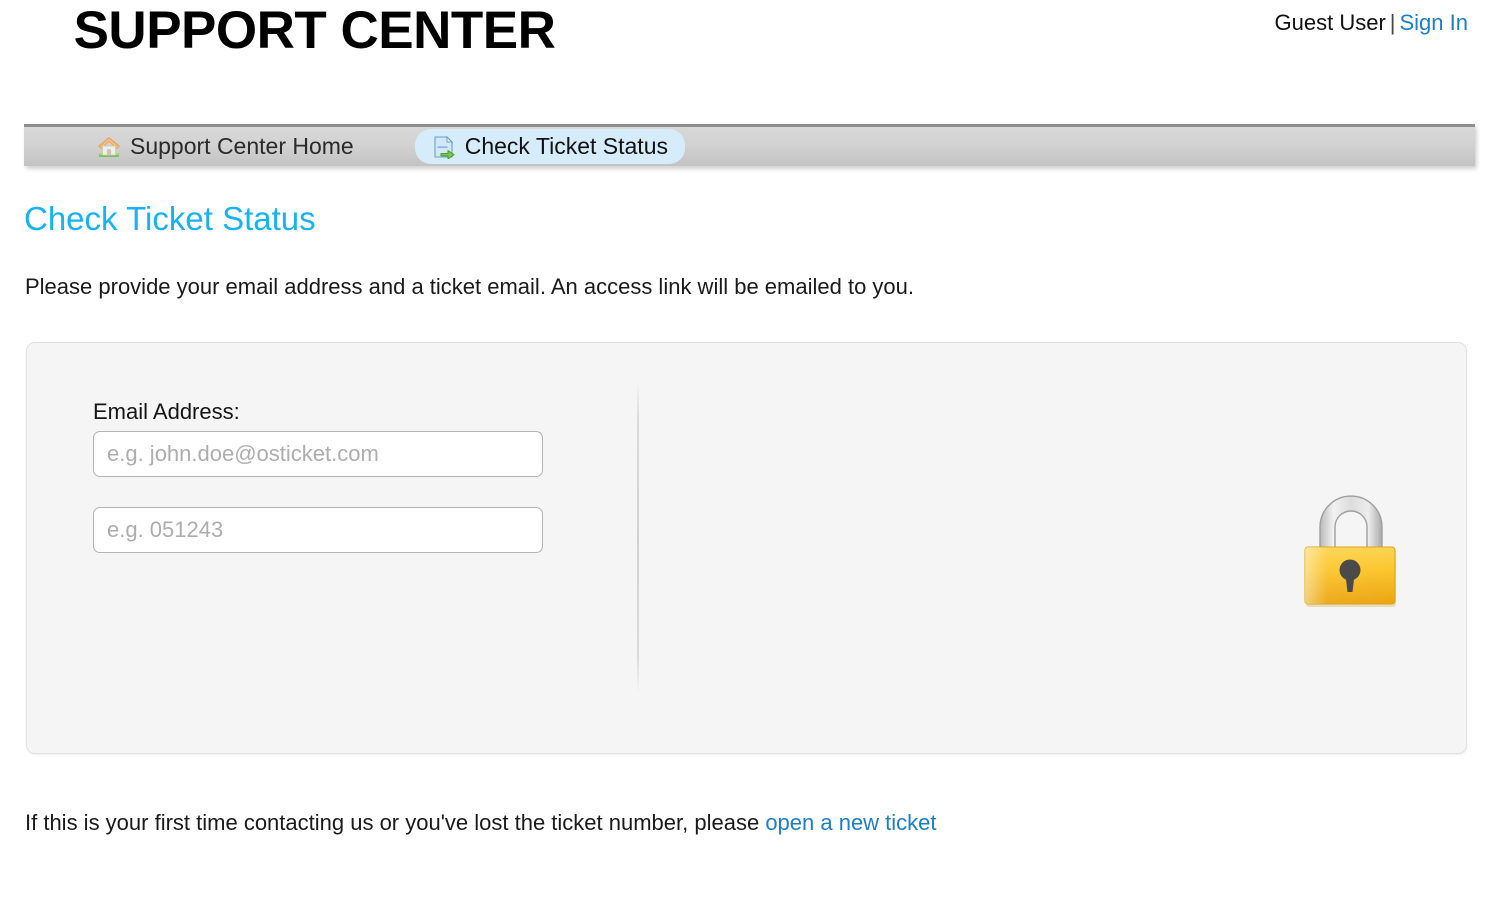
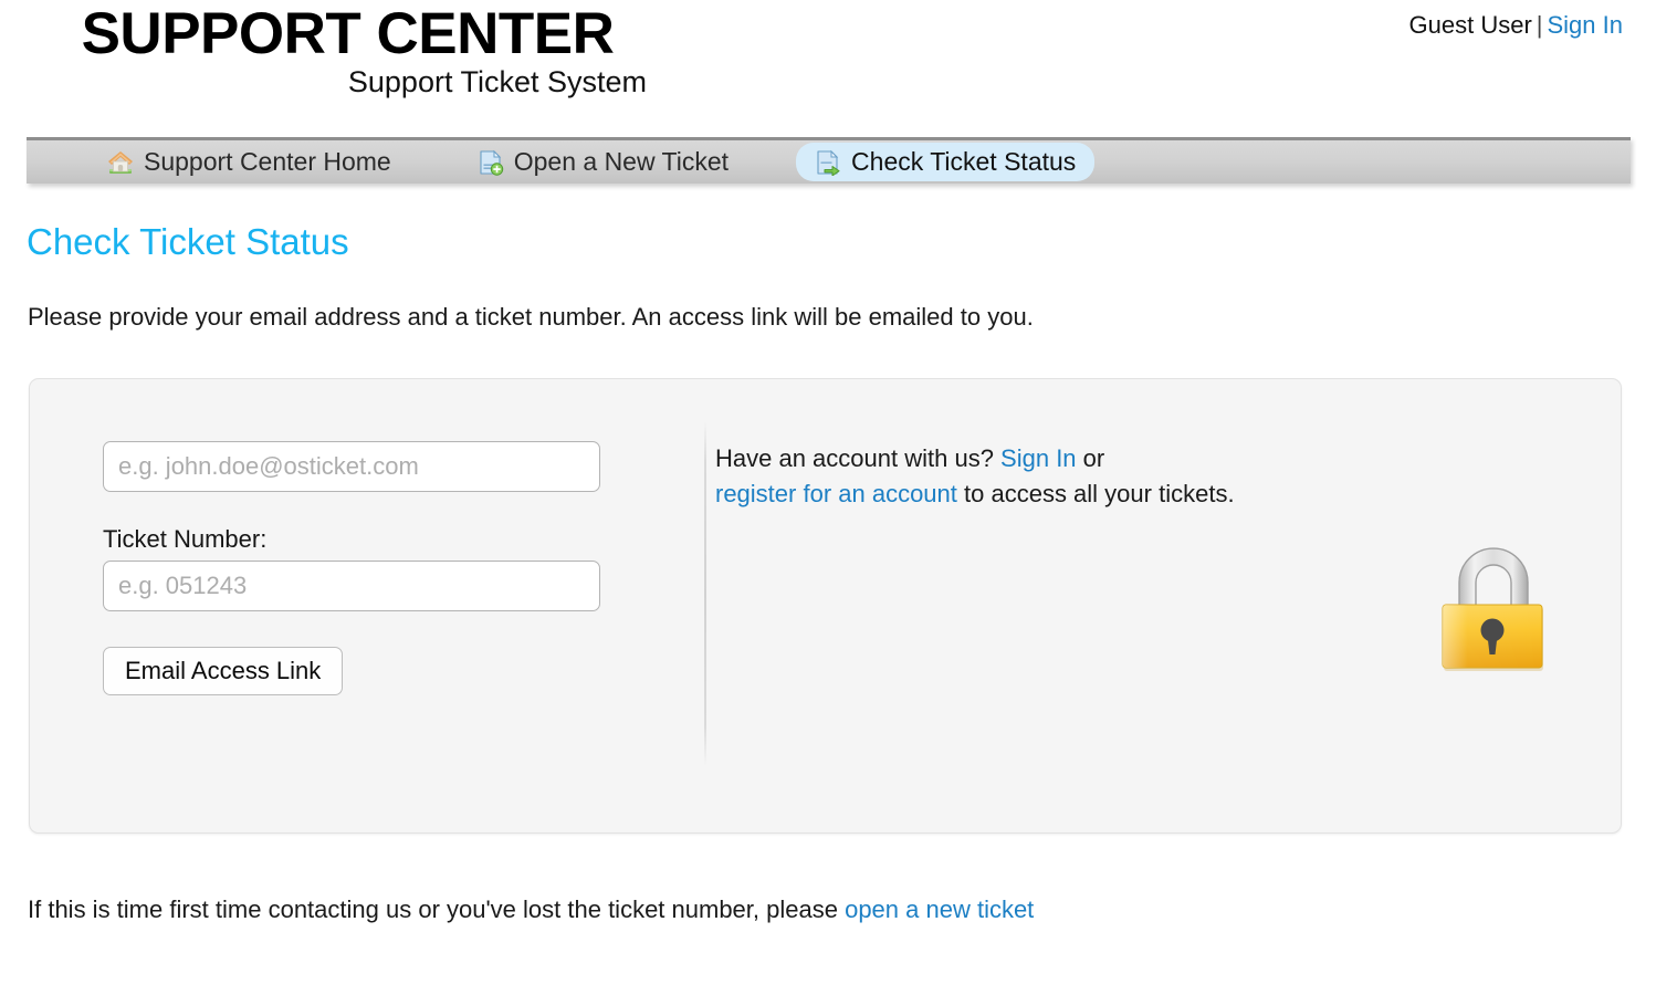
  SUPPORT CENTER
+ Support Ticket System
  Guest User | Sign In
  Support Center Home
+ Open a New Ticket
  Check Ticket Status
  Check Ticket Status
- Please provide your email address and a ticket email. An access link will be emailed to you.
+ Please provide your email address and a ticket number. An access link will be emailed to you.
- Email Address:
  e.g. john.doe@osticket.com
+ Ticket Number:
  e.g. 051243
+ Email Access Link
+ Have an account with us? Sign In or
+ register for an account to access all your tickets.
- If this is your first time contacting us or you've lost the ticket number, please open a new ticket
+ If this is time first time contacting us or you've lost the ticket number, please open a new ticket
